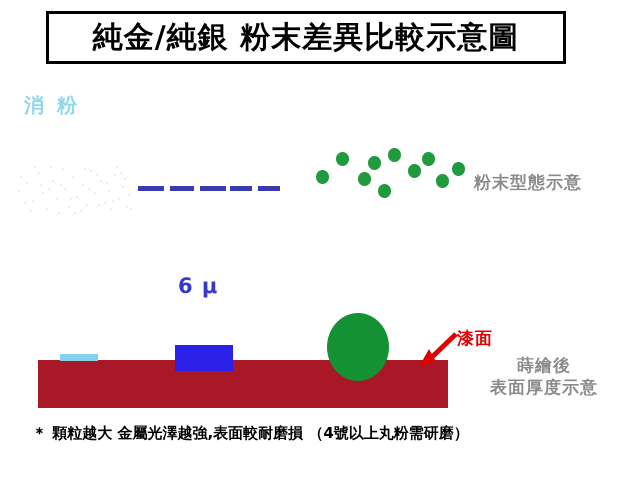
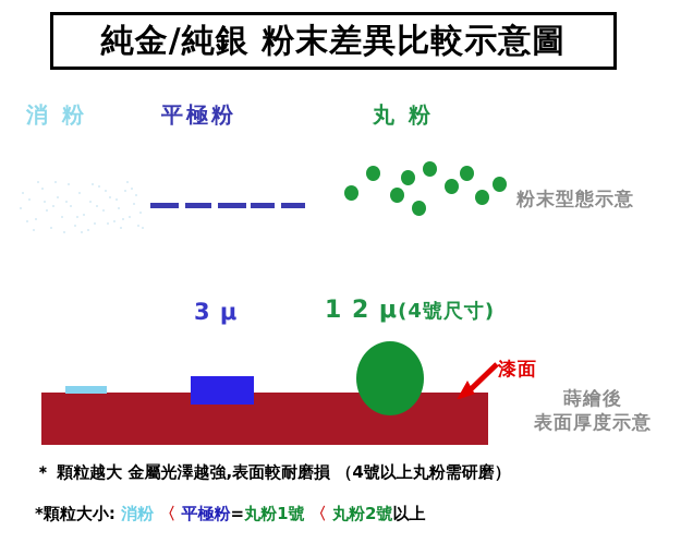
  純金/純銀 粉末差異比較示意圖
  消 粉
+ 平極粉
+ 丸 粉
  粉末型態示意
- 6 μ
+ 3 μ
+ 1 2 μ(4號尺寸)
  漆面
  蒔繪後
  表面厚度示意
  ＊ 顆粒越大 金屬光澤越強,表面較耐磨損 （4號以上丸粉需研磨）
+ *顆粒大小: 消粉 〈 平極粉=丸粉1號 〈 丸粉2號以上
